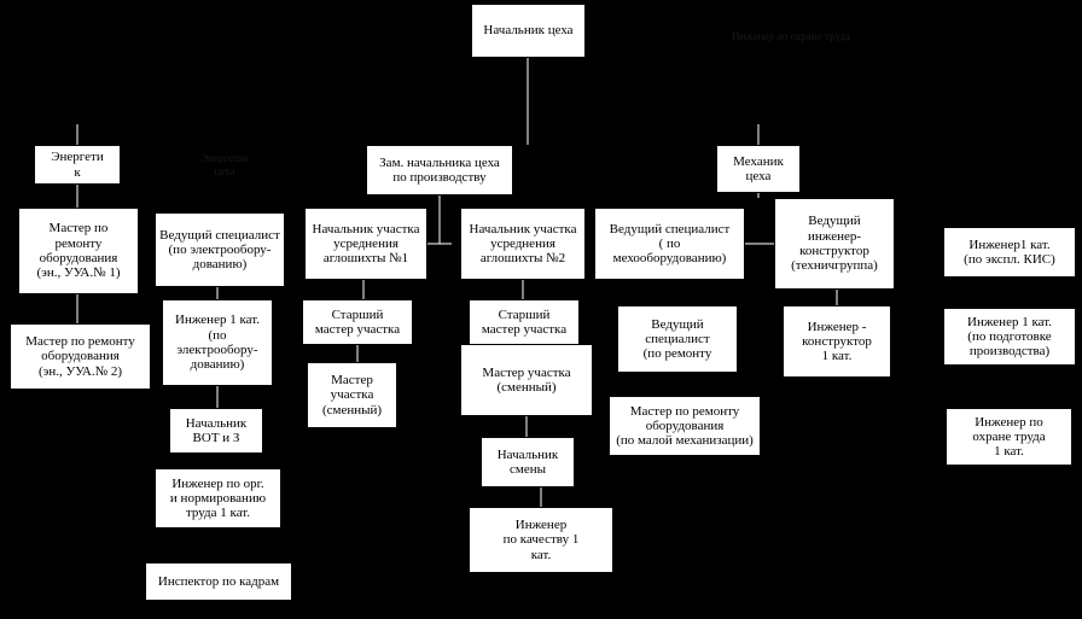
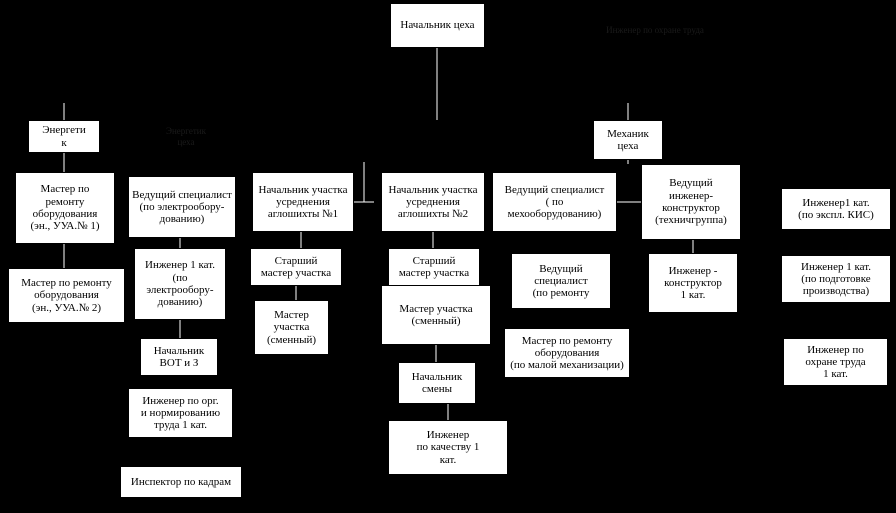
  Начальник цеха
  Энергети
  к
- Зам. начальника цеха
- по производству
  Механик
  цеха
  Мастер по
  ремонту
  оборудования
  (эн., УУА.№ 1)
  Ведущий специалист
  (по электрообору-
  дованию)
  Начальник участка
  усреднения
  аглошихты №1
  Начальник участка
  усреднения
  аглошихты №2
  Ведущий специалист
  ( по
  мехооборудованию)
  Ведущий
  инженер-
  конструктор
  (техничгруппа)
  Инженер1 кат.
  (по экспл. КИС)
  Мастер по ремонту
  оборудования
  (эн., УУА.№ 2)
  Инженер 1 кат.
  (по
  электрообору-
  дованию)
  Старший
  мастер участка
  Старший
  мастер участка
  Ведущий
  специалист
  (по ремонту
  Инженер -
  конструктор
  1 кат.
  Инженер 1 кат.
  (по подготовке
  производства)
  Мастер
  участка
  (сменный)
  Мастер участка
  (сменный)
  Начальник
  ВОТ и З
  Мастер по ремонту
  oборудования
  (по малой механизации)
  Инженер по орг.
  и нормированию
  труда 1 кат.
  Инженер по
  охране труда
  1 кат.
  Начальник
  смены
  Инспектор по кадрам
  Инженер
  по качеству 1
  кат.
